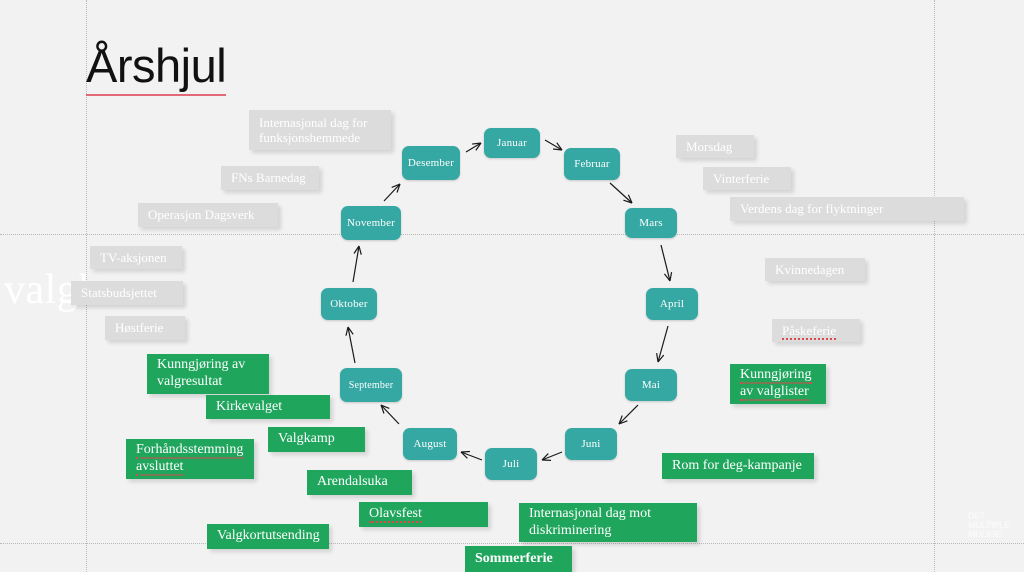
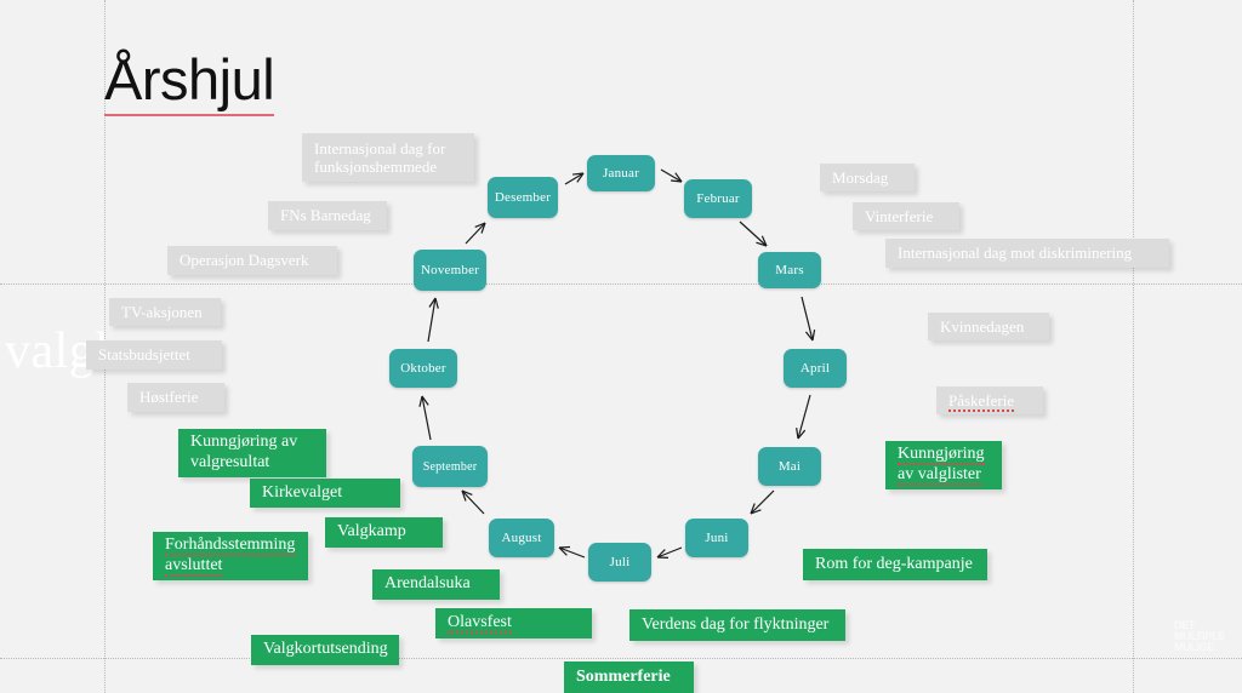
  Årshjul
  Januar
  Februar
  Mars
  April
  Mai
  Juni
  Juli
  August
  September
  Oktober
  November
  Desember
  Internasjonal dag for
  funksjonshemmede
  FNs Barnedag
  Operasjon Dagsverk
  TV-aksjonen
  Statsbudsjettet
  Høstferie
  Morsdag
  Vinterferie
- Verdens dag for flyktninger
+ Internasjonal dag mot diskriminering
  Kvinnedagen
  Påskeferie
  Kunngjøring av
  valgresultat
  Kirkevalget
  Valgkamp
  Forhåndsstemming
  avsluttet
  Arendalsuka
  Olavsfest
  Valgkortutsending
  Kunngjøring
  av valglister
  Rom for deg-kampanje
- Internasjonal dag mot diskriminering
+ Verdens dag for flyktninger
  Sommerferie
